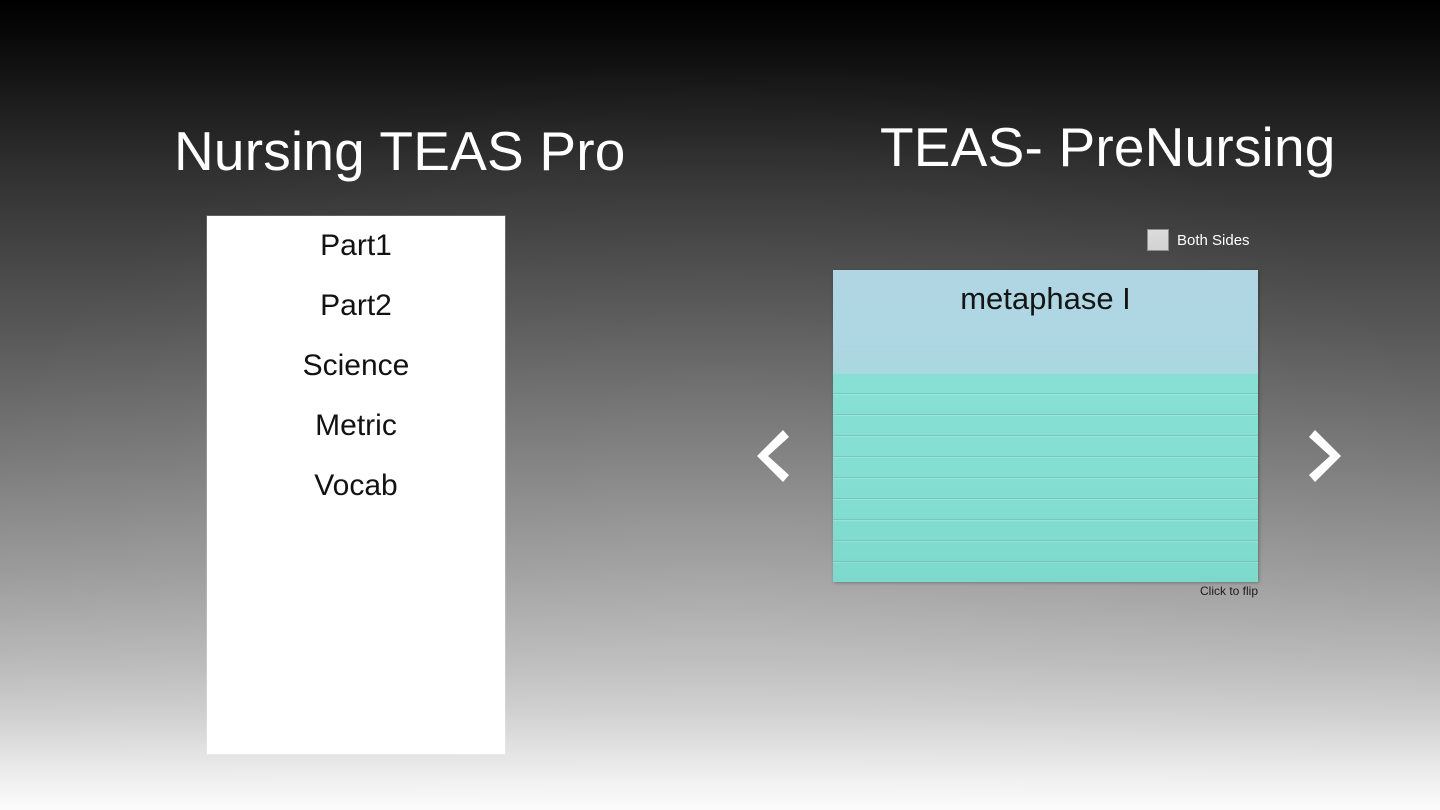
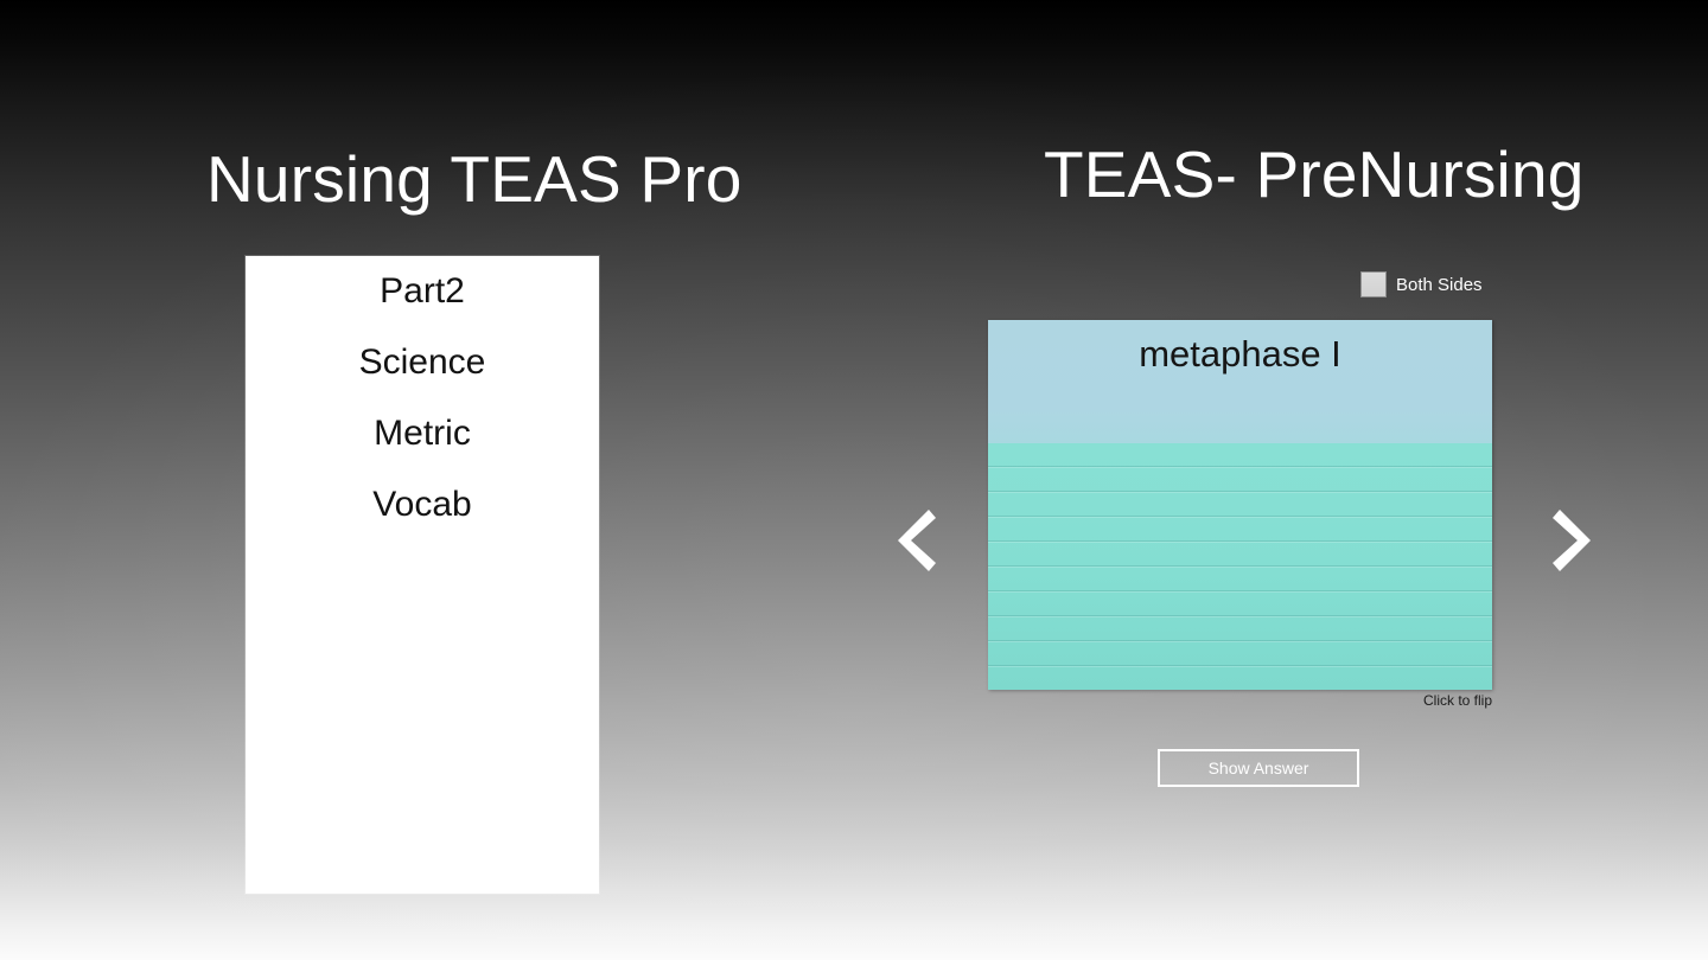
  Nursing TEAS Pro
  TEAS- PreNursing
- Part1
  Part2
  Science
  Metric
  Vocab
  Both Sides
  metaphase I
  Click to flip
+ Show Answer
